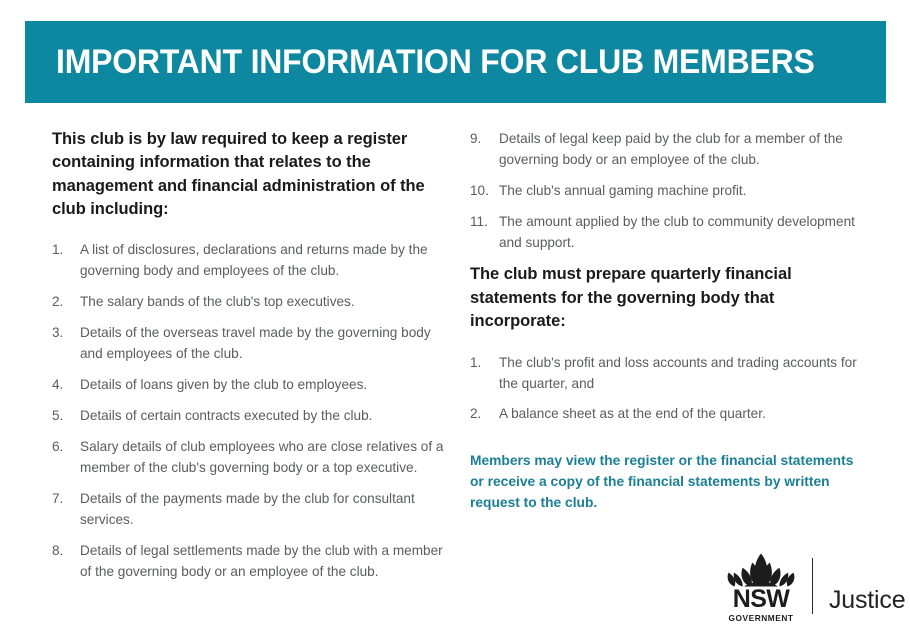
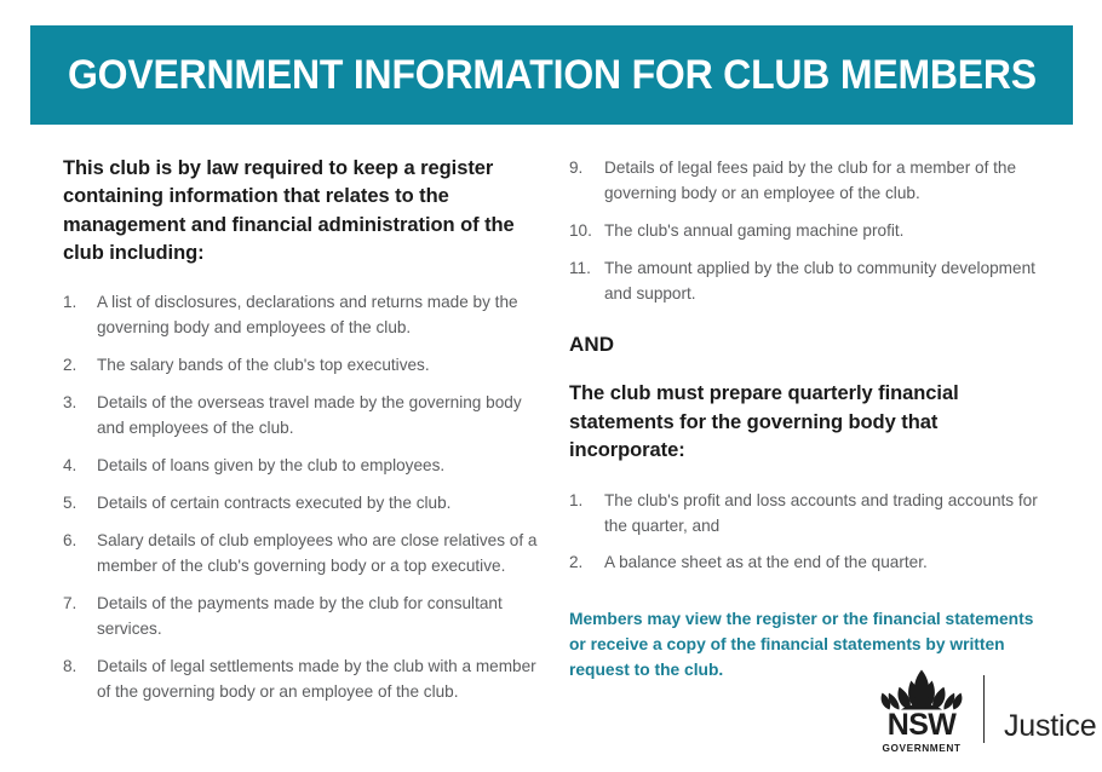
- IMPORTANT INFORMATION FOR CLUB MEMBERS
+ GOVERNMENT INFORMATION FOR CLUB MEMBERS
  This club is by law required to keep a register containing information that relates to the management and financial administration of the club including:
  1.
  A list of disclosures, declarations and returns made by the governing body and employees of the club.
  2.
  The salary bands of the club's top executives.
  3.
  Details of the overseas travel made by the governing body and employees of the club.
  4.
  Details of loans given by the club to employees.
  5.
  Details of certain contracts executed by the club.
  6.
  Salary details of club employees who are close relatives of a member of the club's governing body or a top executive.
  7.
  Details of the payments made by the club for consultant services.
  8.
  Details of legal settlements made by the club with a member of the governing body or an employee of the club.
  9.
- Details of legal keep paid by the club for a member of the governing body or an employee of the club.
+ Details of legal fees paid by the club for a member of the governing body or an employee of the club.
  10.
  The club's annual gaming machine profit.
  11.
  The amount applied by the club to community development and support.
+ AND
  The club must prepare quarterly financial statements for the governing body that incorporate:
  1.
  The club's profit and loss accounts and trading accounts for the quarter, and
  2.
  A balance sheet as at the end of the quarter.
  Members may view the register or the financial statements or receive a copy of the financial statements by written request to the club.
  NSW
  GOVERNMENT
  Justice
